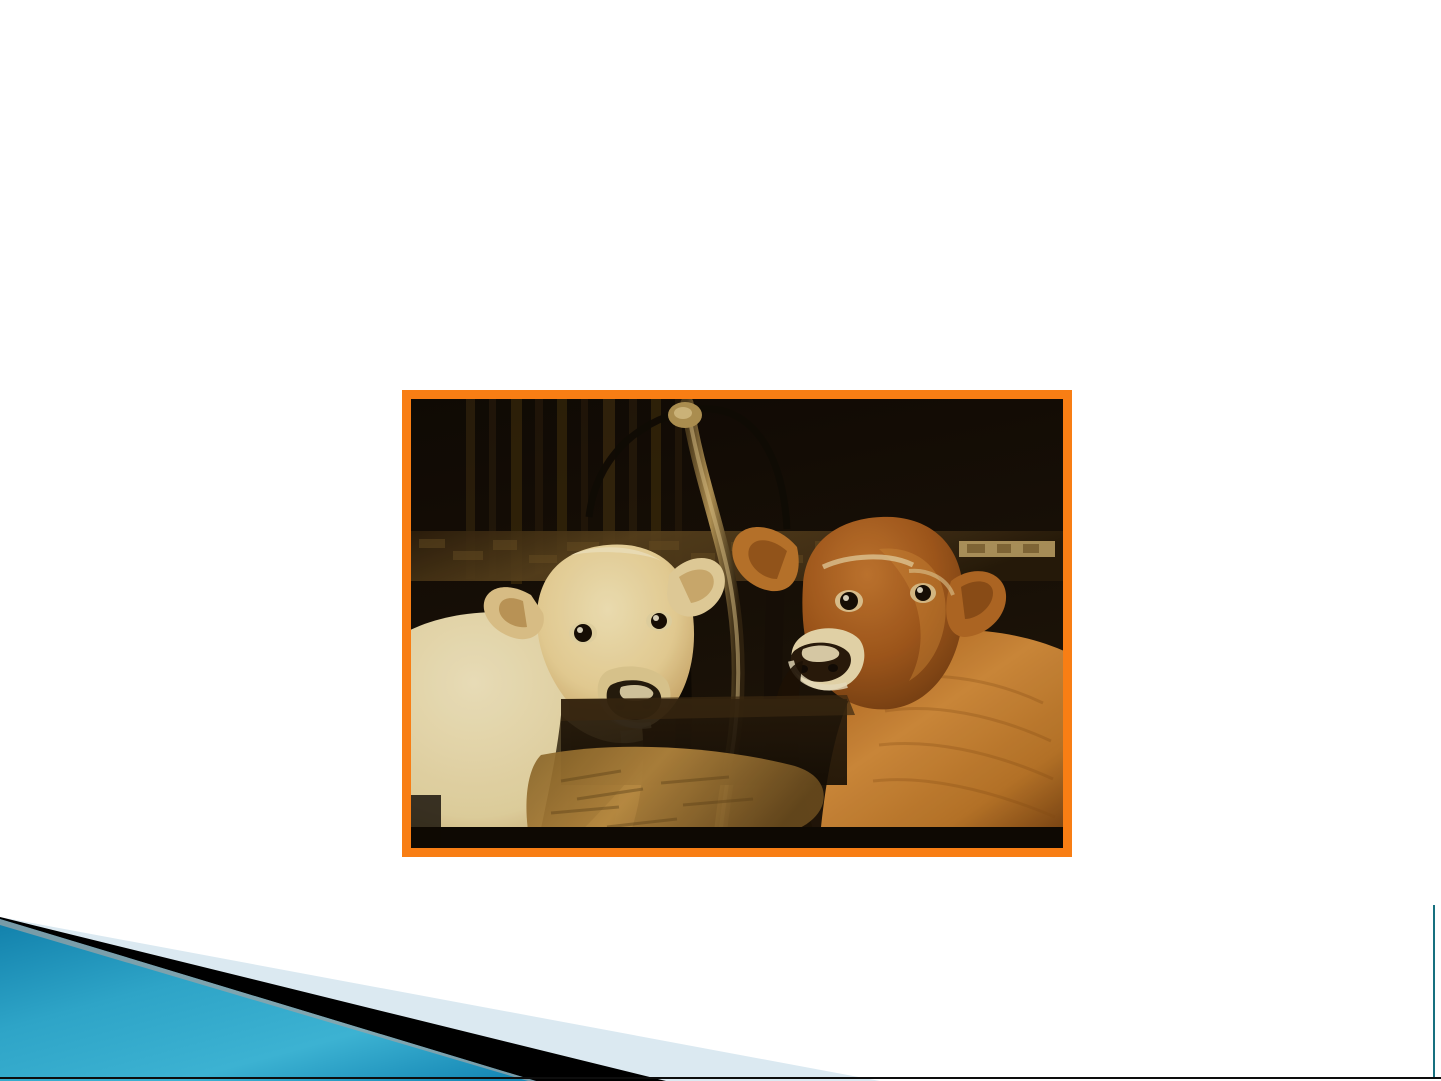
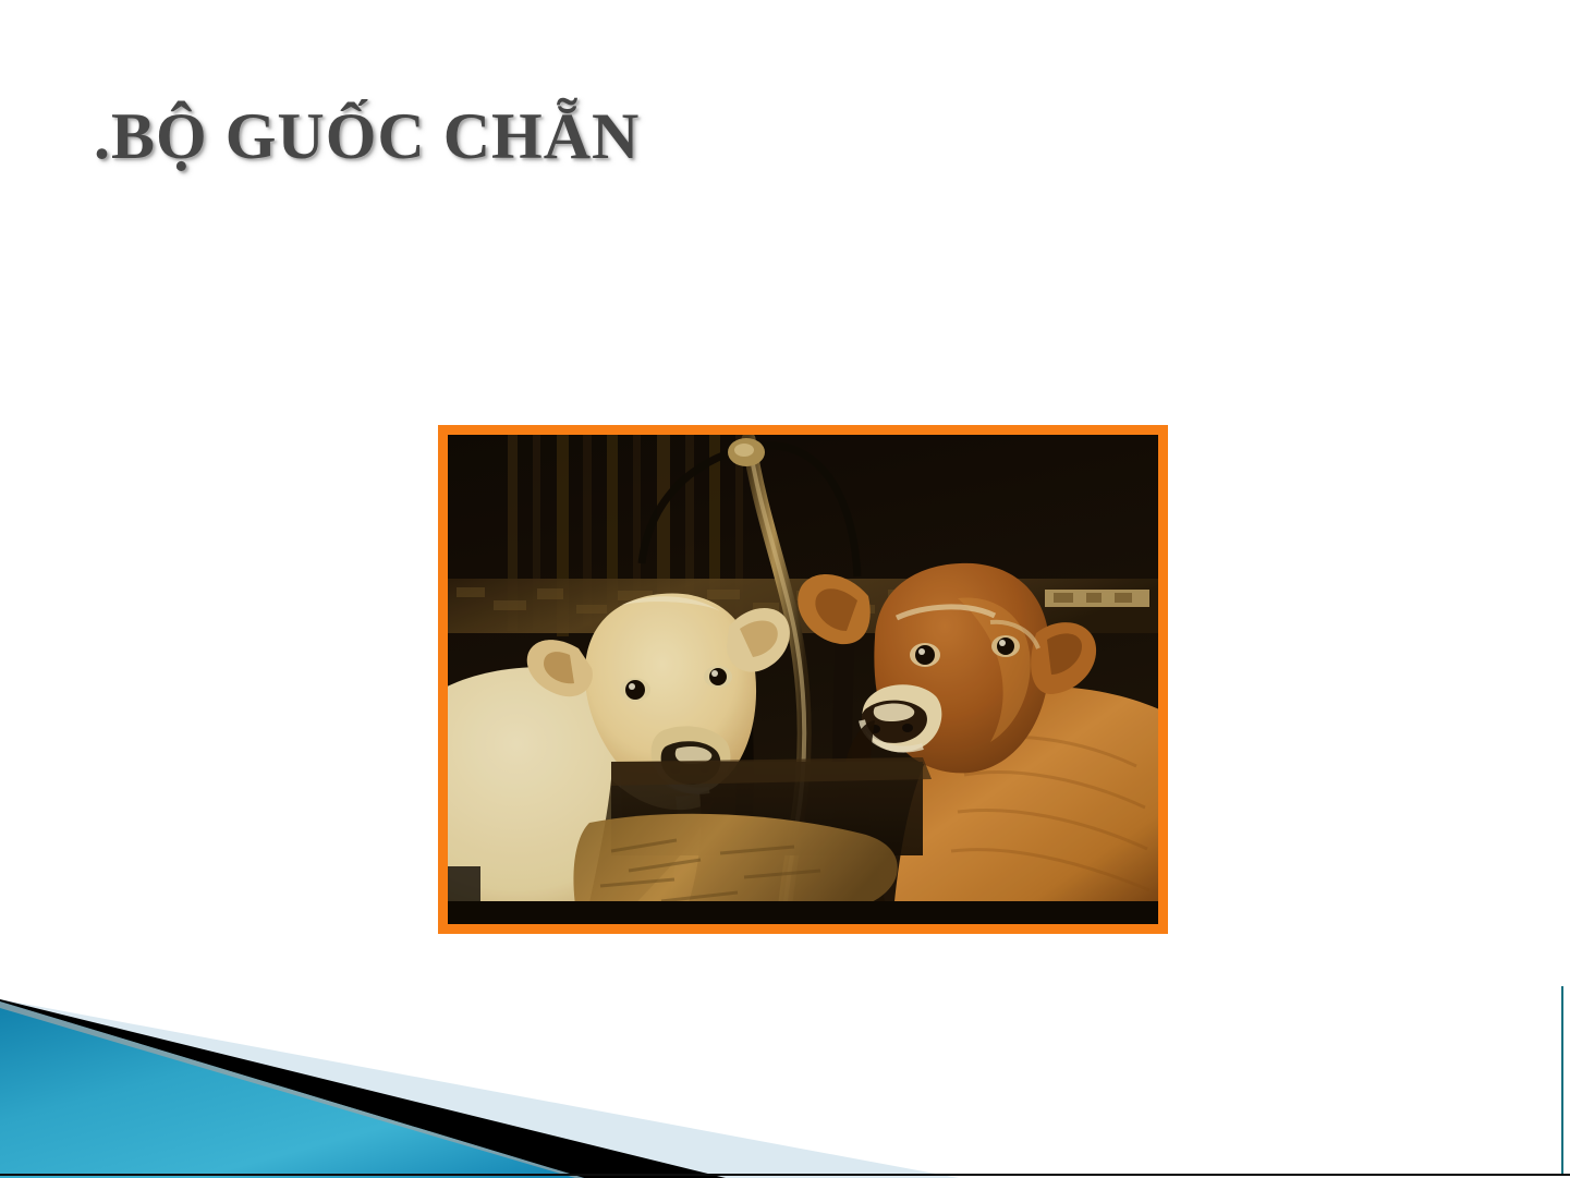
+ .BỘ GUỐC CHẴN
